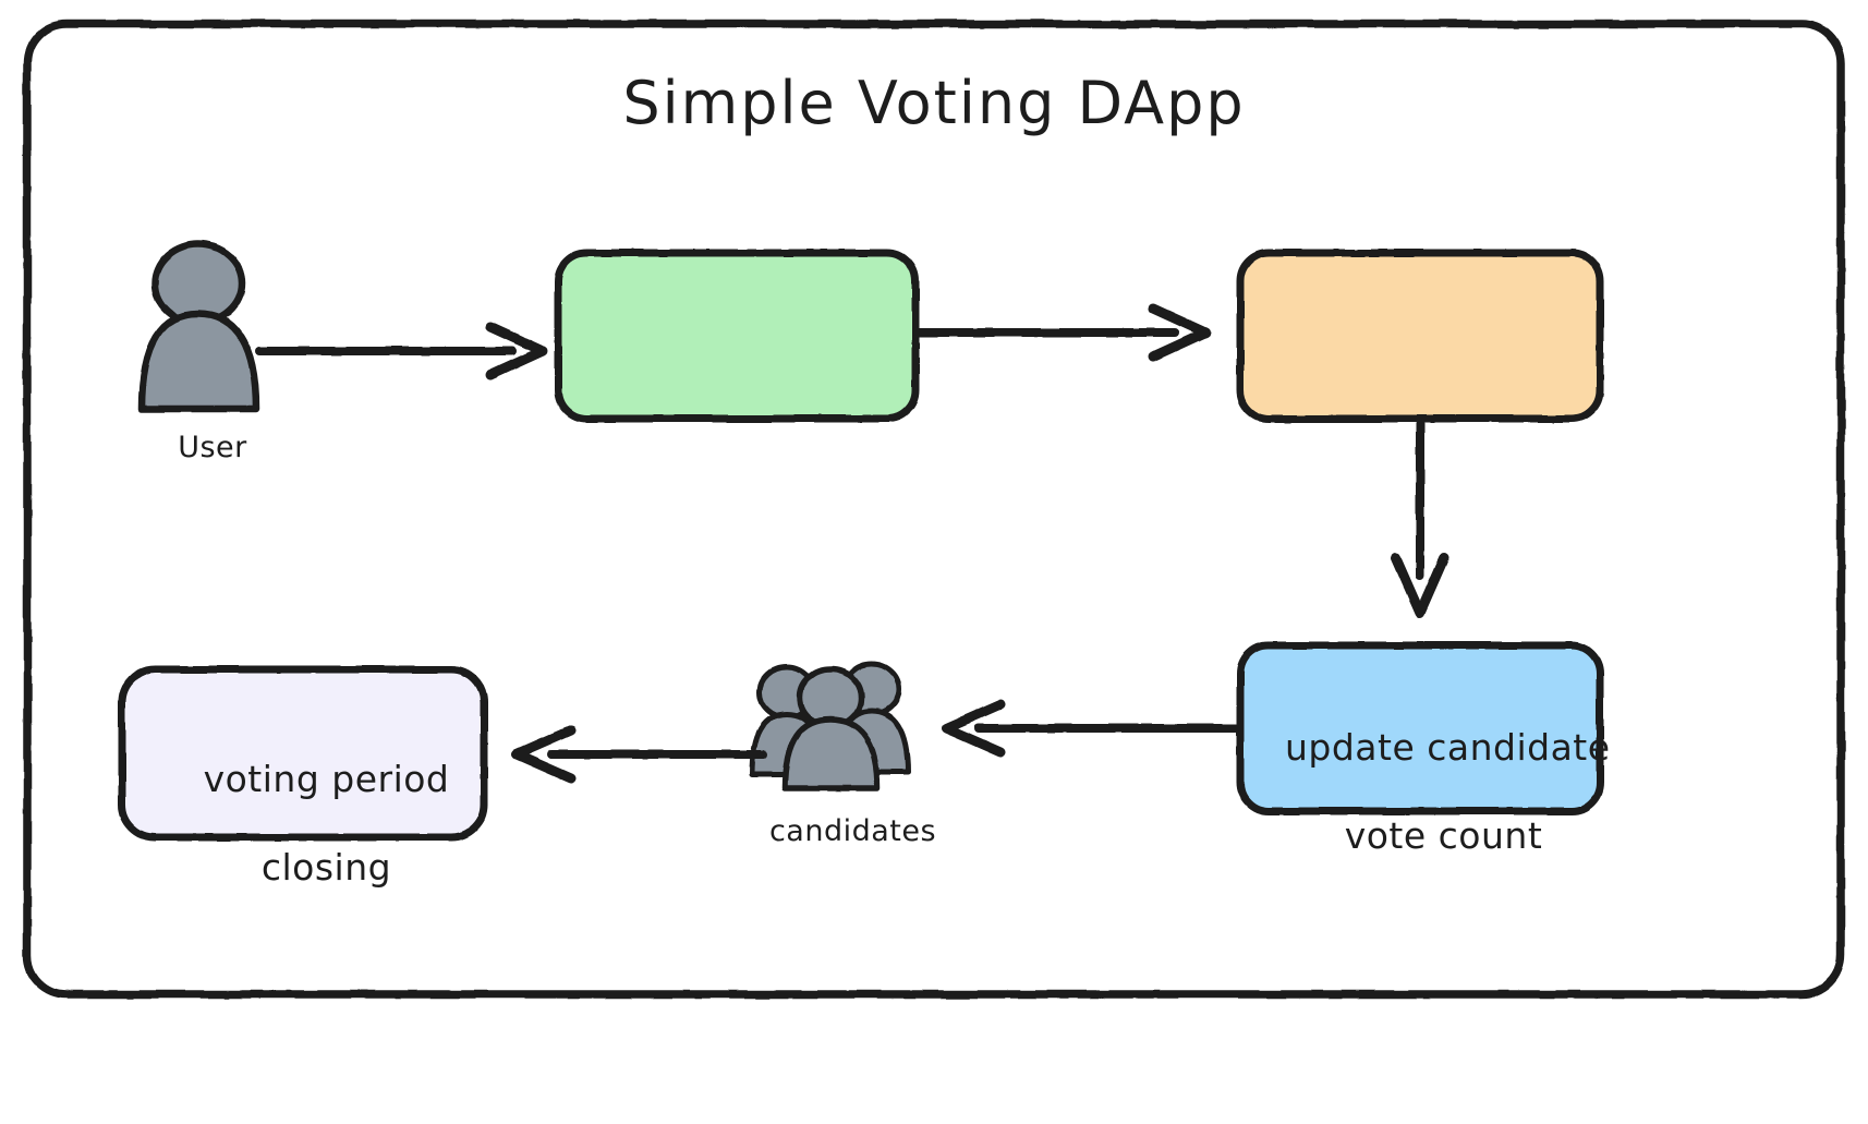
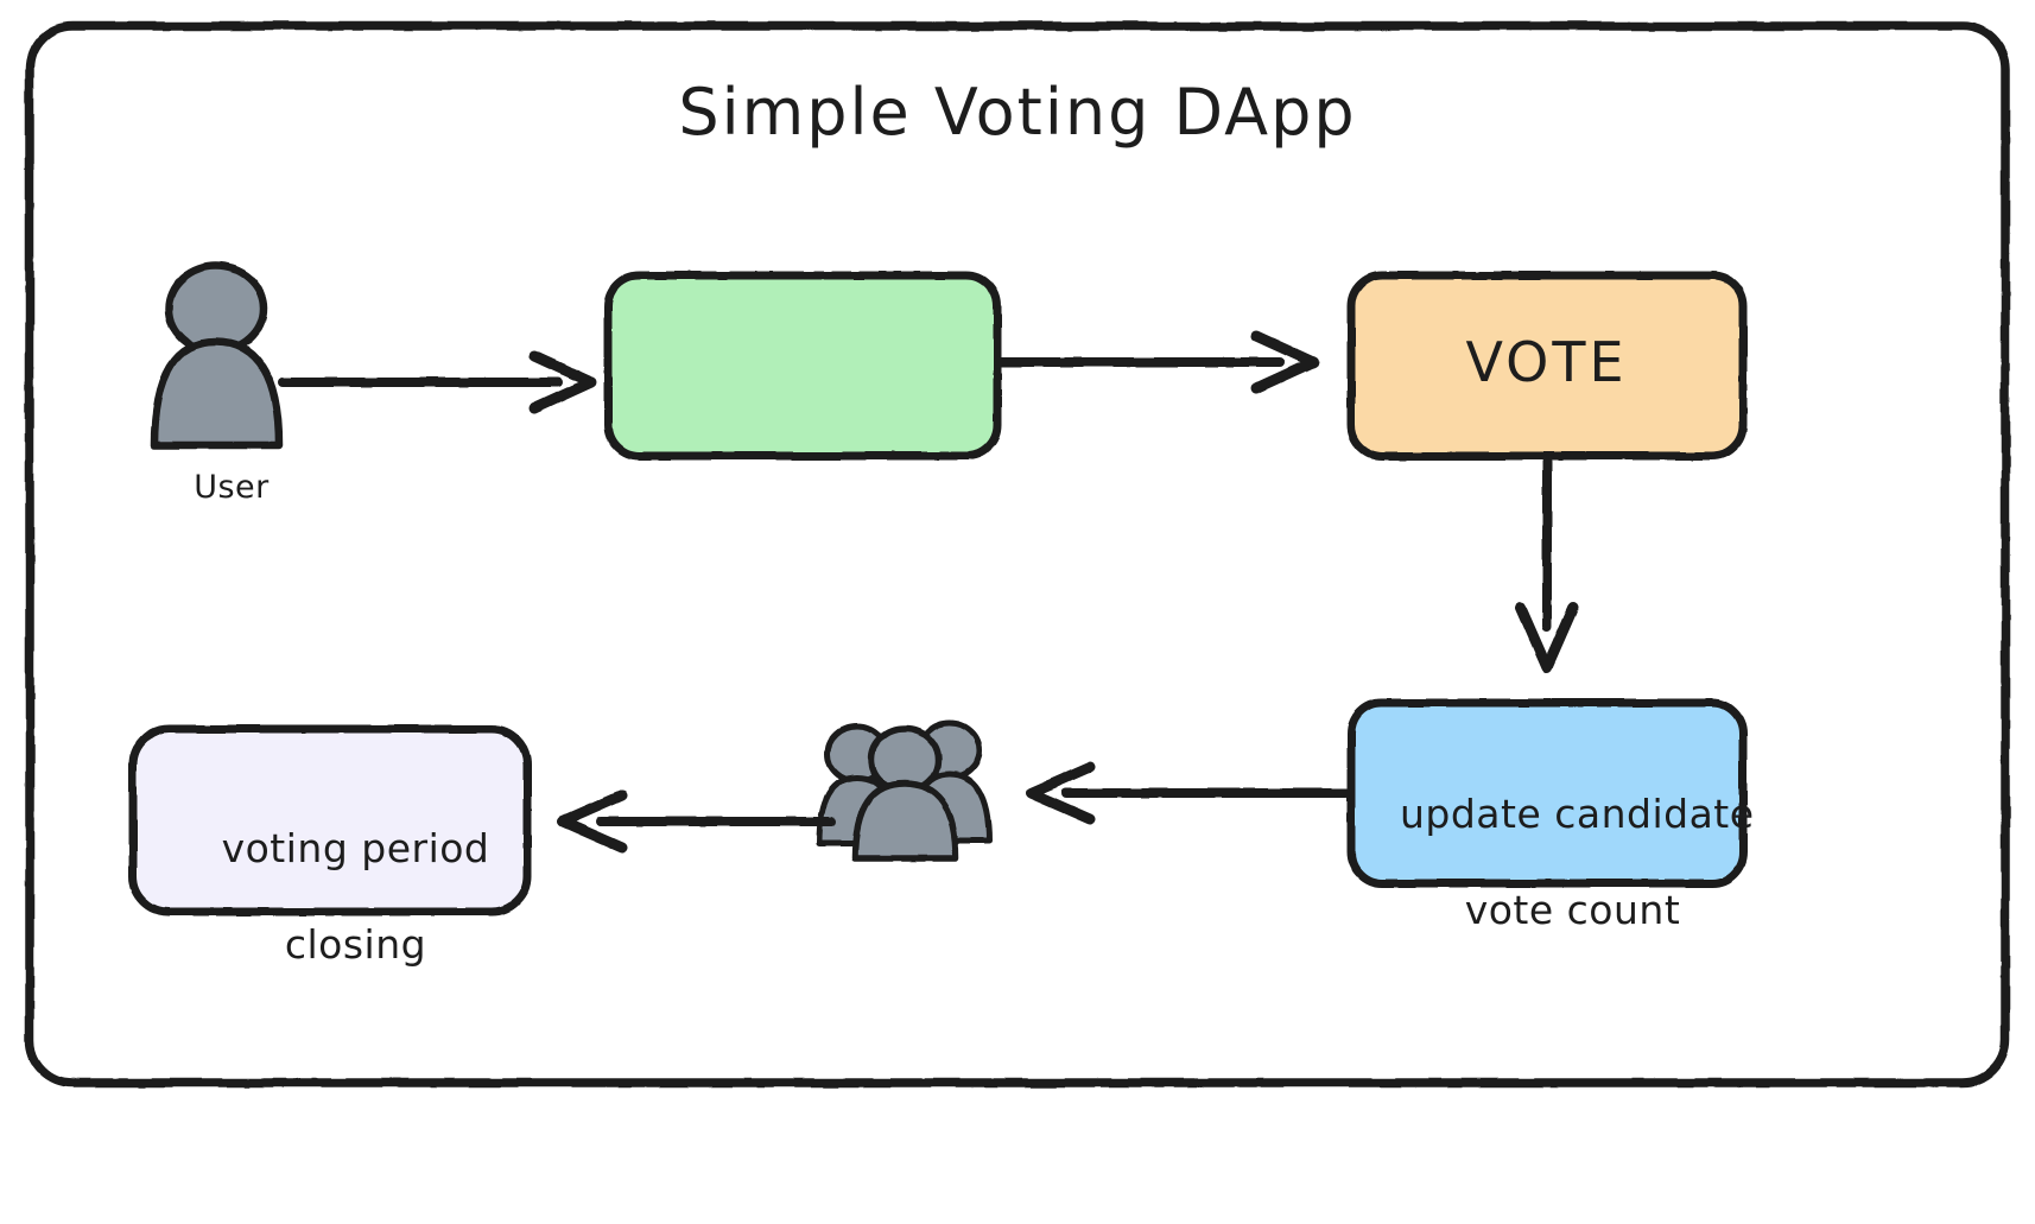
  Simple Voting DApp
+ VOTE
  update candidate
  vote count
  voting period
  closing
  User
- candidates
